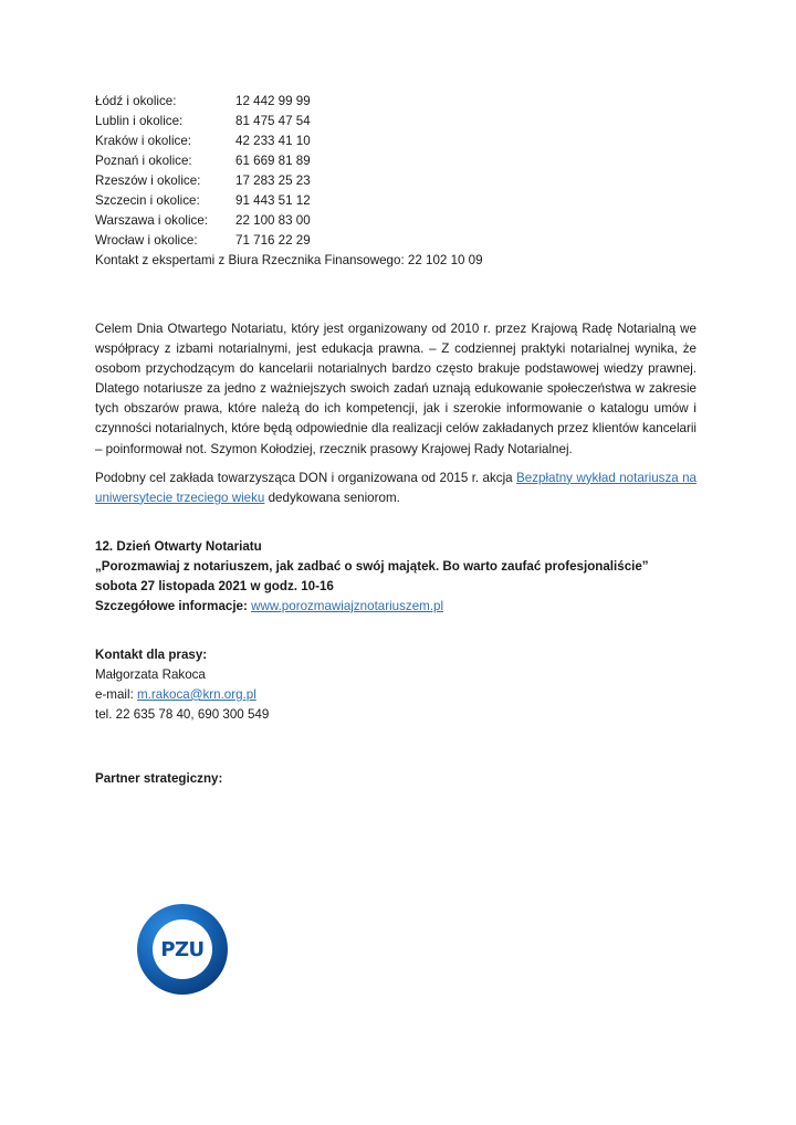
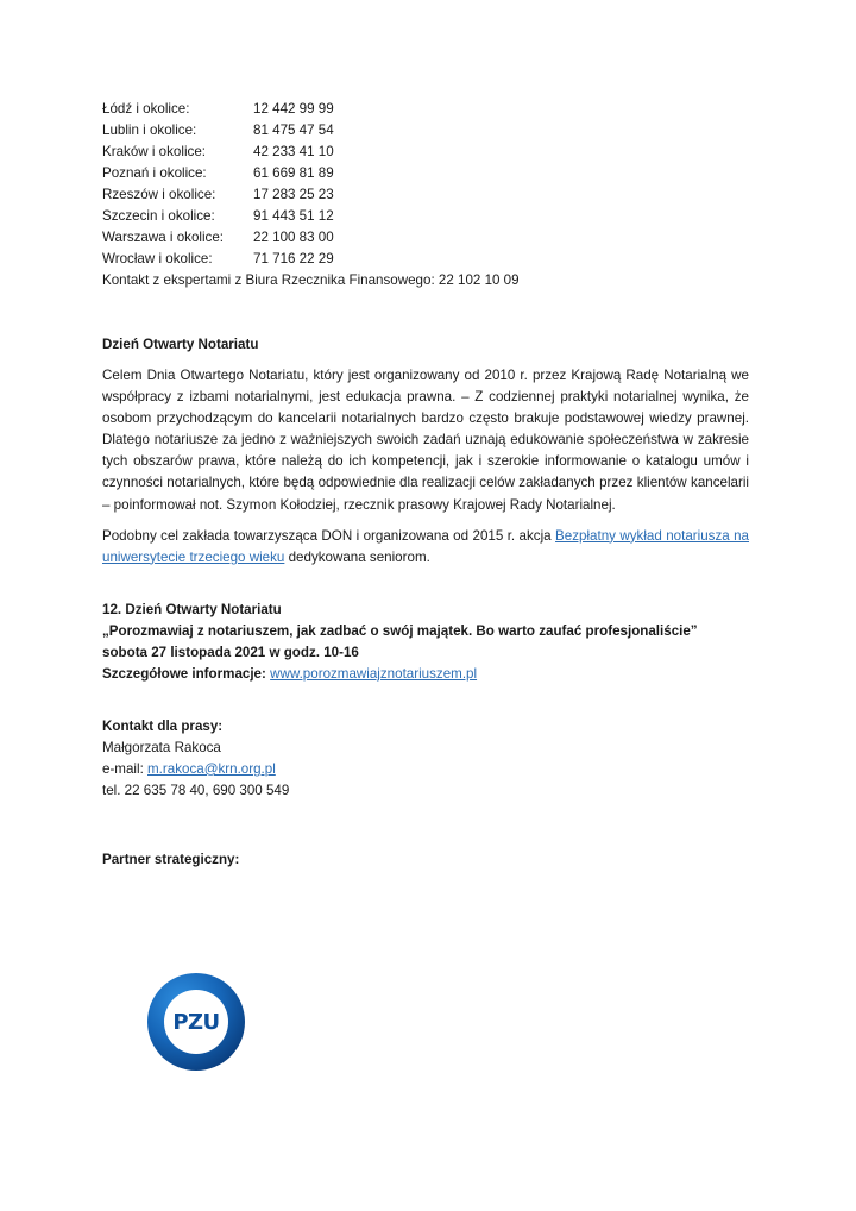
  Łódź i okolice:
  12 442 99 99
  Lublin i okolice:
  81 475 47 54
  Kraków i okolice:
  42 233 41 10
  Poznań i okolice:
  61 669 81 89
  Rzeszów i okolice:
  17 283 25 23
  Szczecin i okolice:
  91 443 51 12
  Warszawa i okolice:
  22 100 83 00
  Wrocław i okolice:
  71 716 22 29
  Kontakt z ekspertami z Biura Rzecznika Finansowego: 22 102 10 09
+ Dzień Otwarty Notariatu
  Celem Dnia Otwartego Notariatu, który jest organizowany od 2010 r. przez Krajową Radę Notarialną we współpracy z izbami notarialnymi, jest edukacja prawna. – Z codziennej praktyki notarialnej wynika, że osobom przychodzącym do kancelarii notarialnych bardzo często brakuje podstawowej wiedzy prawnej. Dlatego notariusze za jedno z ważniejszych swoich zadań uznają edukowanie społeczeństwa w zakresie tych obszarów prawa, które należą do ich kompetencji, jak i szerokie informowanie o katalogu umów i czynności notarialnych, które będą odpowiednie dla realizacji celów zakładanych przez klientów kancelarii – poinformował not. Szymon Kołodziej, rzecznik prasowy Krajowej Rady Notarialnej.
  Podobny cel zakłada towarzysząca DON i organizowana od 2015 r. akcja Bezpłatny wykład notariusza na uniwersytecie trzeciego wieku dedykowana seniorom.
  12. Dzień Otwarty Notariatu
  „Porozmawiaj z notariuszem, jak zadbać o swój majątek. Bo warto zaufać profesjonaliście”
  sobota 27 listopada 2021 w godz. 10-16
  Szczegółowe informacje: www.porozmawiajznotariuszem.pl
  Kontakt dla prasy:
  Małgorzata Rakoca
  e-mail: m.rakoca@krn.org.pl
  tel. 22 635 78 40, 690 300 549
  Partner strategiczny:
  PZU
